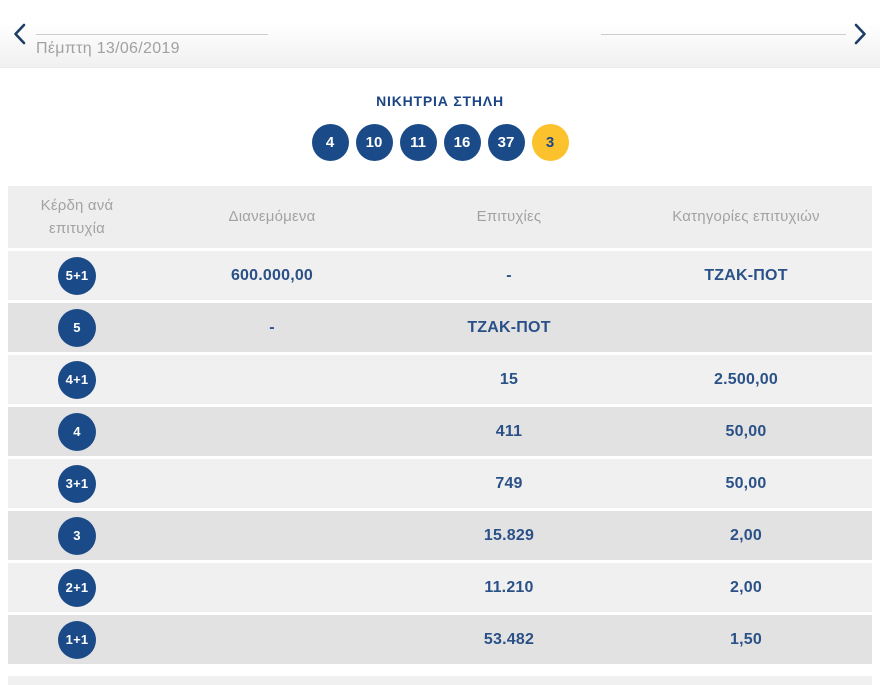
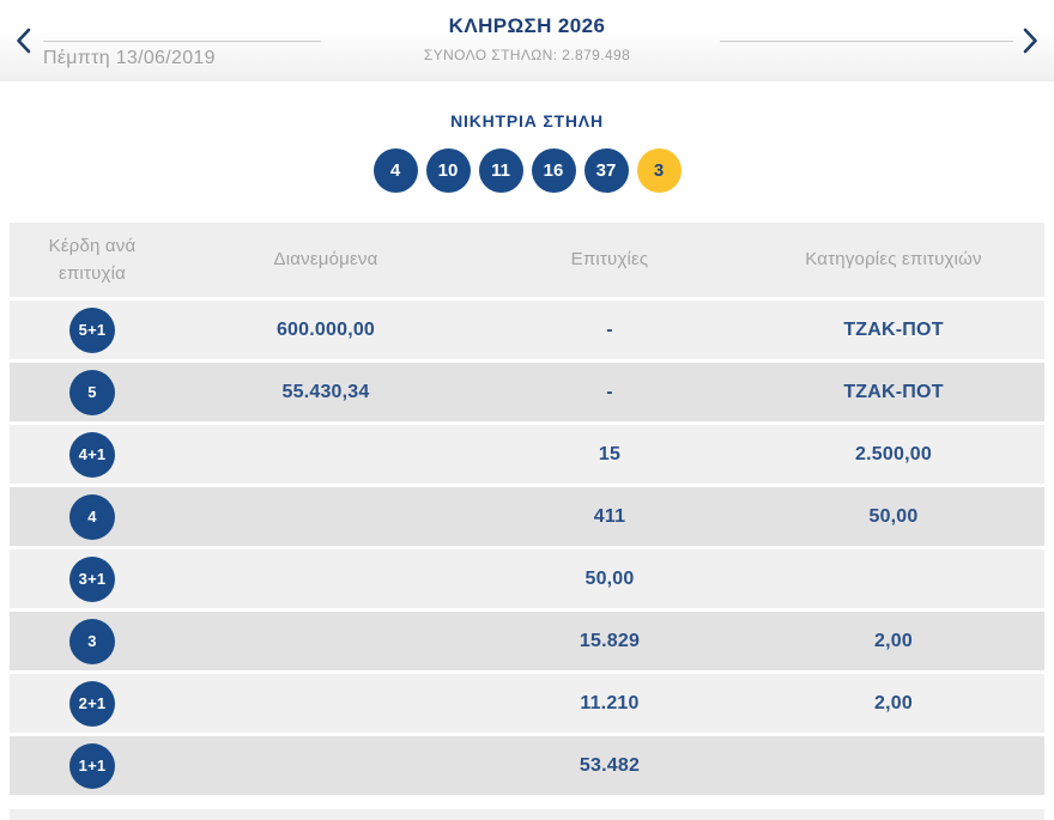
  Πέμπτη 13/06/2019
+ ΚΛΗΡΩΣΗ 2026
+ ΣΥΝΟΛΟ ΣΤΗΛΩΝ: 2.879.498
  ΝΙΚΗΤΡΙΑ ΣΤΗΛΗ
  4
  10
  11
  16
  37
  3
  Κέρδη ανά επιτυχία
  Διανεμόμενα
  Επιτυχίες
  Κατηγορίες επιτυχιών
  5+1
  600.000,00
  -
  ΤΖΑΚ-ΠΟΤ
  5
+ 55.430,34
  -
  ΤΖΑΚ-ΠΟΤ
  4+1
  15
  2.500,00
  4
  411
  50,00
  3+1
- 749
  50,00
  3
  15.829
  2,00
  2+1
  11.210
  2,00
  1+1
  53.482
- 1,50
